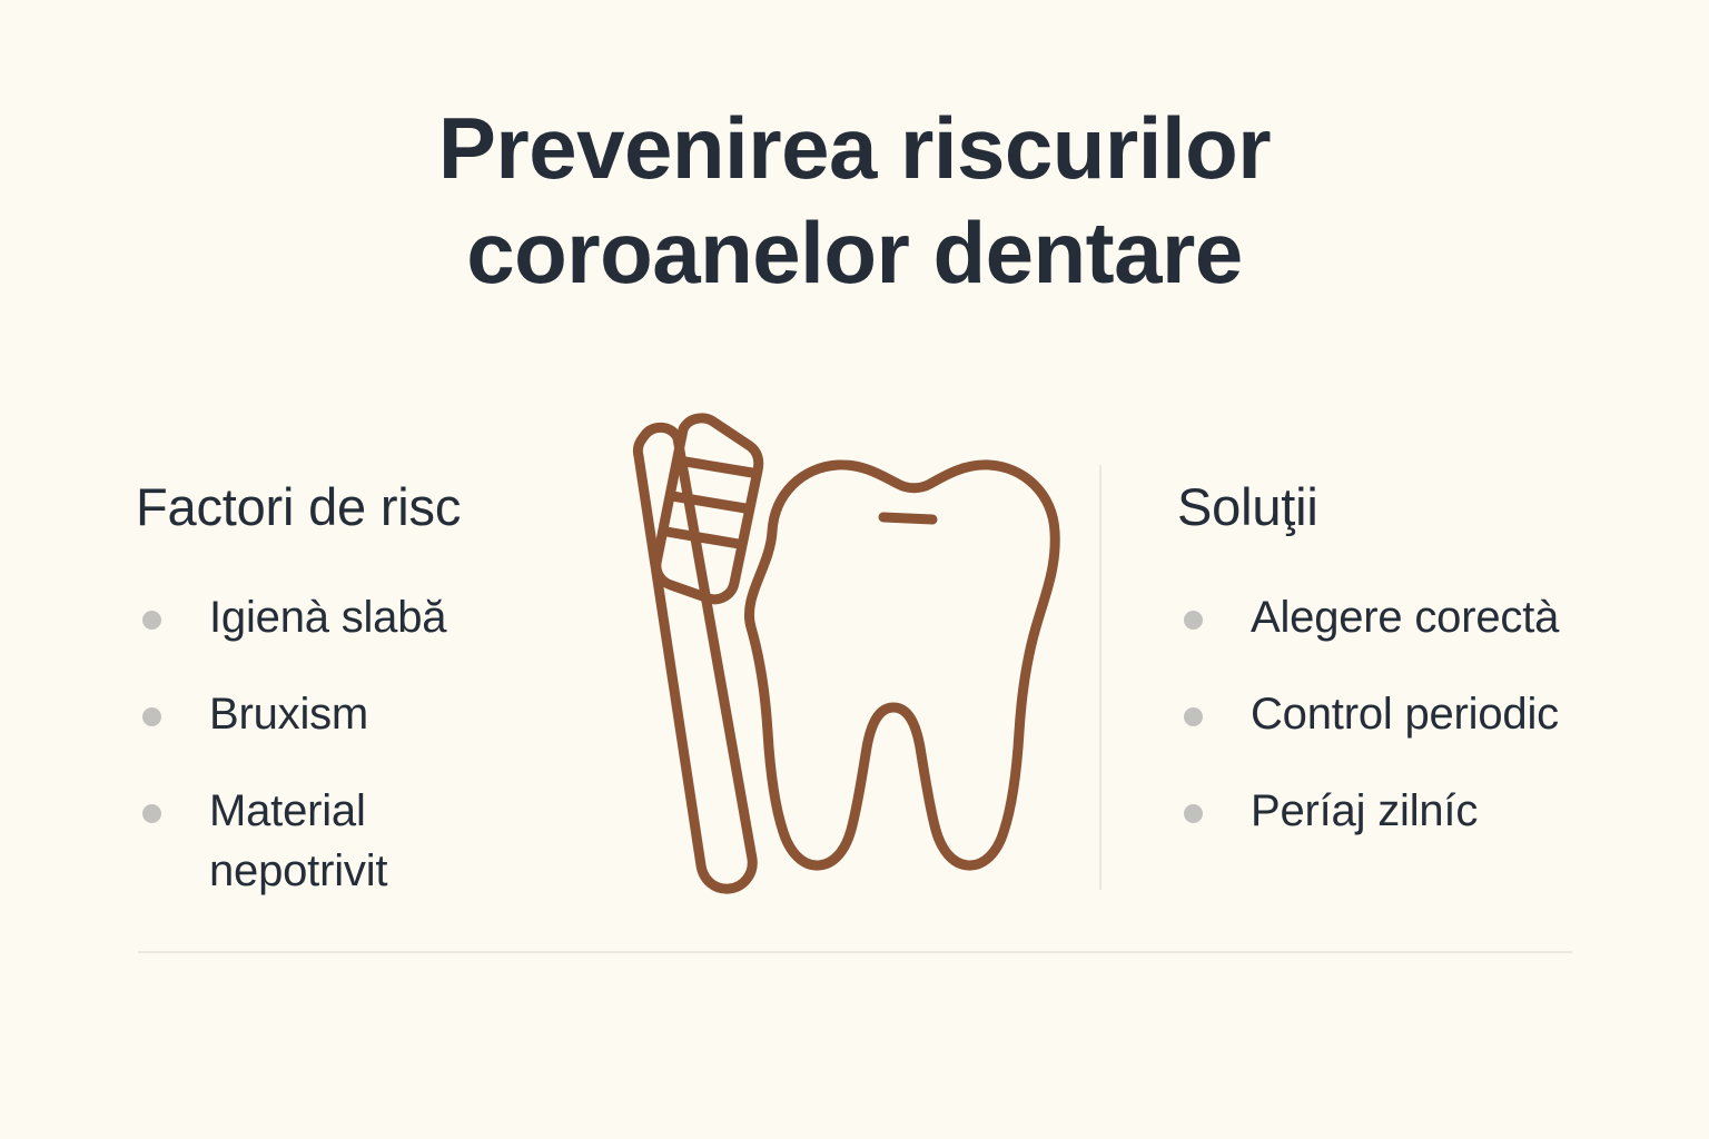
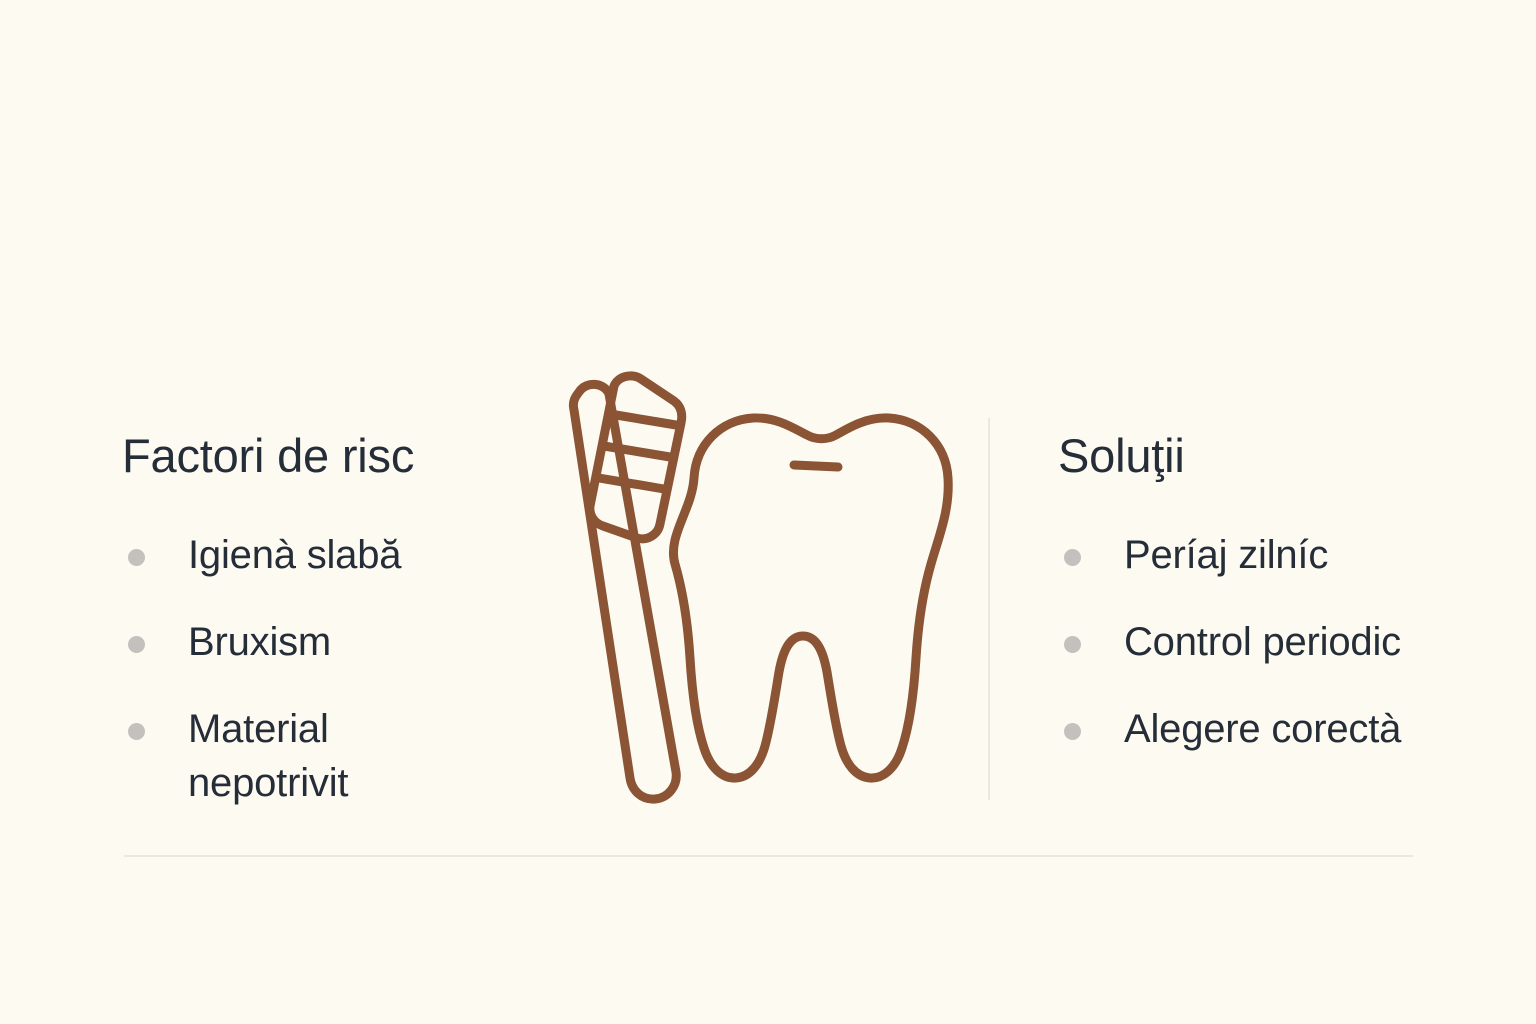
- Prevenirea riscurilor
- coroanelor dentare
  Factori de risc
  Igienà slabă
  Bruxism
  Material nepotrivit
  Soluţii
- Alegere corectà
+ Períaj zilníc
  Control periodic
- Períaj zilníc
+ Alegere corectà
